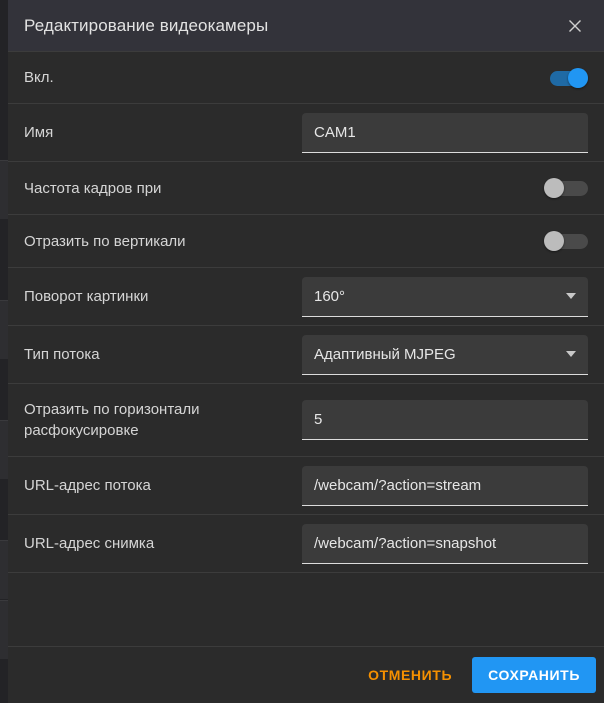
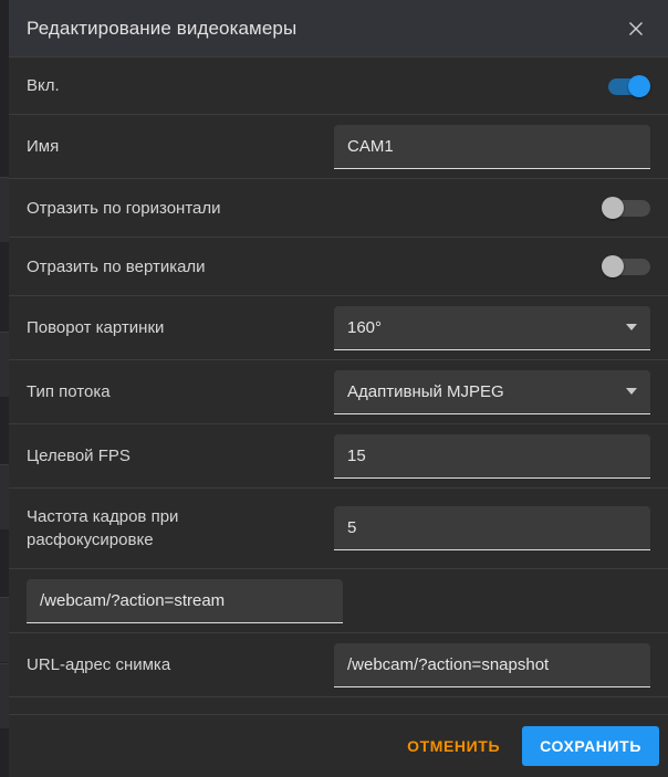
  Редактирование видеокамеры
  Вкл.
  Имя
  CAM1
- Частота кадров при
+ Отразить по горизонтали
  Отразить по вертикали
  Поворот картинки
  160°
  Тип потока
  Адаптивный MJPEG
+ Целевой FPS
+ 15
- Отразить по горизонтали
+ Частота кадров при
  расфокусировке
  5
- URL-адрес потока
  /webcam/?action=stream
  URL-адрес снимка
  /webcam/?action=snapshot
  ОТМЕНИТЬ
  СОХРАНИТЬ
